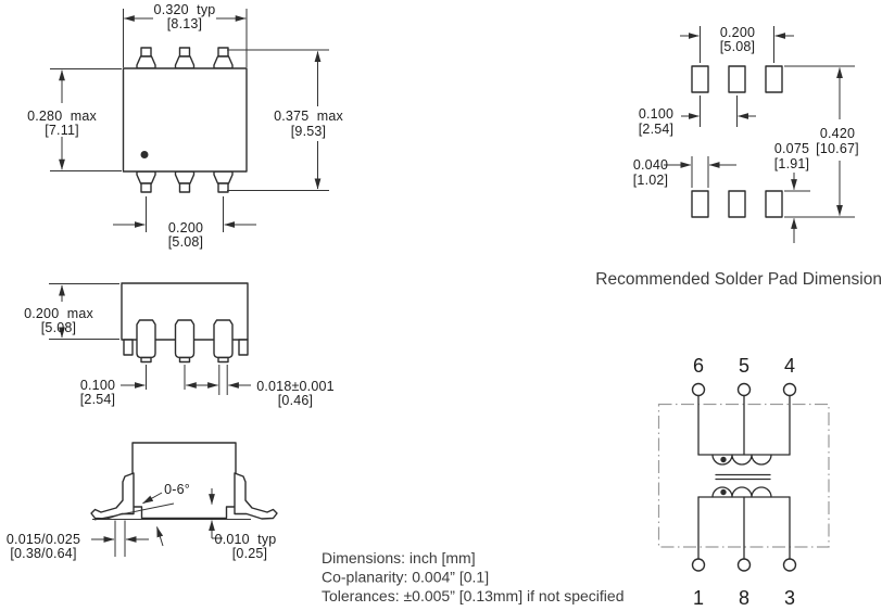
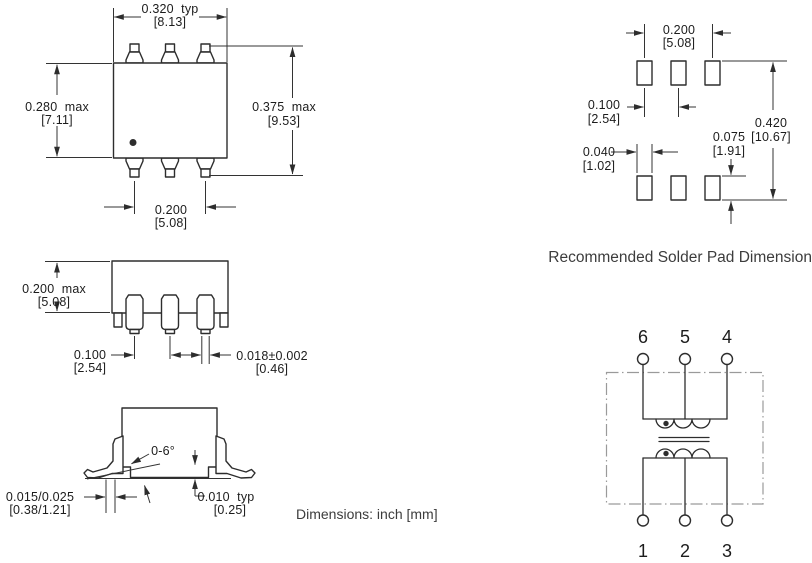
  0.320 typ
  [8.13]
  0.280 max
  [7.11]
  0.375 max
  [9.53]
  0.200
  [5.08]
  0.200 max
  [5.08]
  0.100
  [2.54]
- 0.018±0.001
+ 0.018±0.002
  [0.46]
  0-6°
  0.015/0.025
- [0.38/0.64]
+ [0.38/1.21]
  0.010 typ
  [0.25]
  0.200
  [5.08]
  0.100
  [2.54]
  0.040
  [1.02]
  0.075
  [1.91]
  0.420
  [10.67]
  Recommended Solder Pad Dimension
  6
  5
  4
  1
- 8
+ 2
  3
  Dimensions: inch [mm]
- Co-planarity: 0.004” [0.1]
- Tolerances: ±0.005” [0.13mm] if not specified
